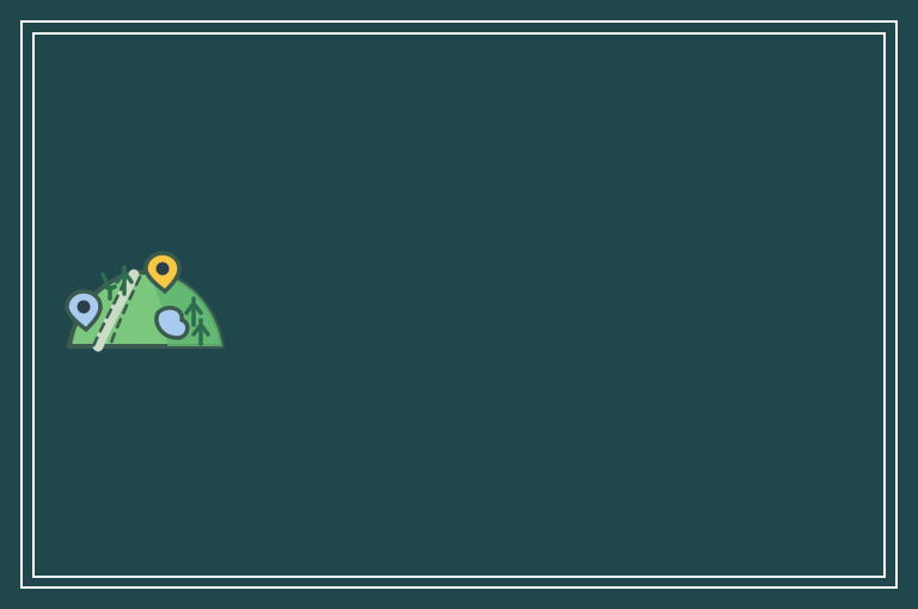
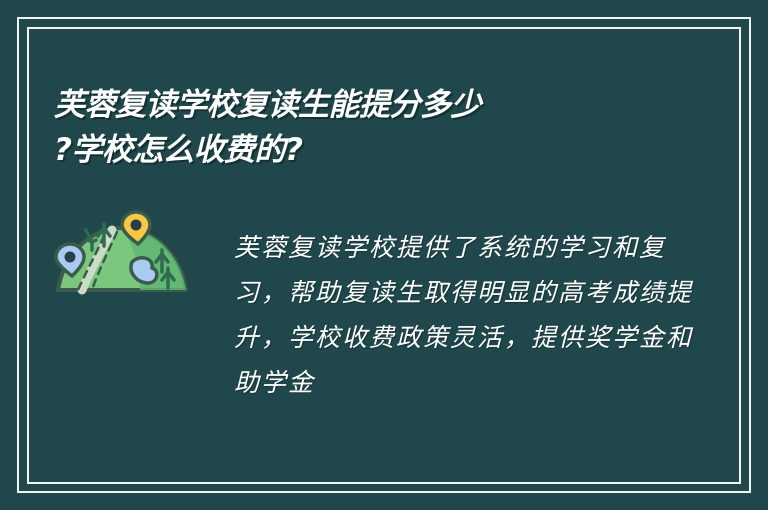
+ 芙蓉复读学校复读生能提分多少
+ ?学校怎么收费的?
+ 芙蓉复读学校提供了系统的学习和复习，帮助复读生取得明显的高考成绩提升，学校收费政策灵活，提供奖学金和助学金
